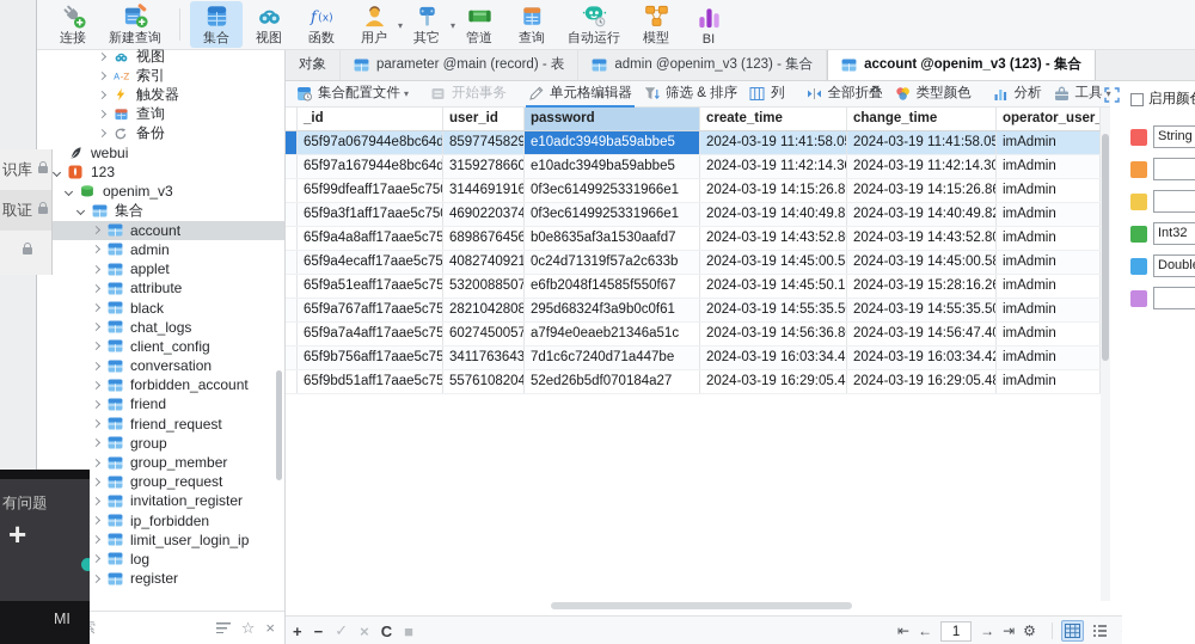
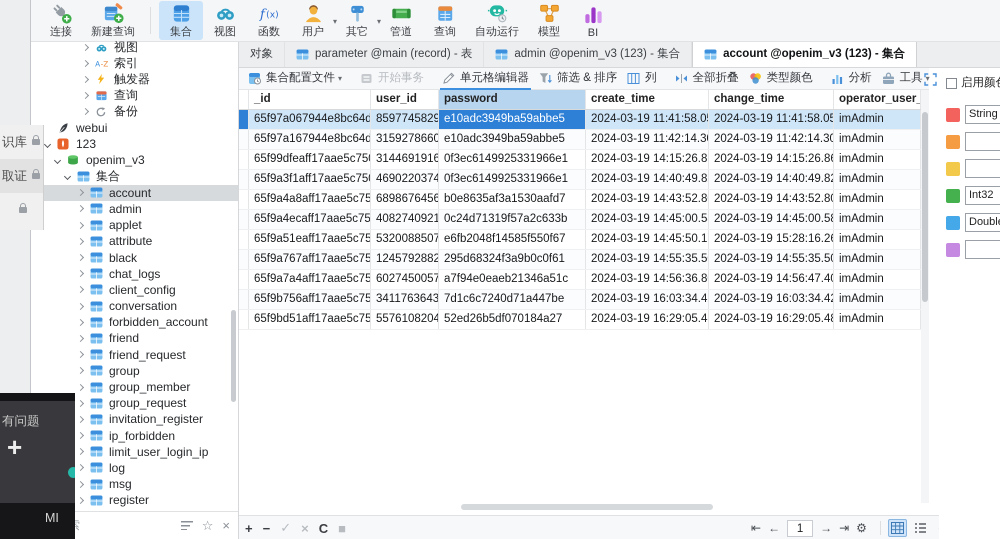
  连接
  新建查询
  集合
  视图
  f
  (x)
  函数
  用户
  ▾
  其它
  ▾
  管道
  查询
  自动运行
  模型
  BI
  视图
  A
  -Z
  索引
  触发器
  查询
  备份
  webui
  123
  openim_v3
  集合
  account
  admin
  applet
  attribute
  black
  chat_logs
  client_config
  conversation
  forbidden_account
  friend
  friend_request
  group
  group_member
  group_request
  invitation_register
  ip_forbidden
  limit_user_login_ip
  log
+ msg
  register
  ☆
  ×
  对象
  parameter @main (record) - 表
  admin @openim_v3 (123) - 集合
  account @openim_v3 (123) - 集合
  集合配置文件
  ▾
  开始事务
  单元格编辑器
  筛选 & 排序
  列
  全部折叠
  类型颜色
  分析
  工具
  ▾
  _id
  user_id
  password
  create_time
  change_time
  operator_user_
  65f97a067944e8bc64d
  8597745829
  e10adc3949ba59abbe5
  2024-03-19 11:41:58.0
  2024-03-19 11:41:58.05
  imAdmin
  65f97a167944e8bc64d
  3159278660
  e10adc3949ba59abbe5
  2024-03-19 11:42:14.3
  2024-03-19 11:42:14.30
  imAdmin
  65f99dfeaff17aae5c75
  3144691916
  0f3ec6149925331966e1
  2024-03-19 14:15:26.8
  2024-03-19 14:15:26.86
  imAdmin
  65f9a3f1aff17aae5c75
  4690220374
  0f3ec6149925331966e1
  2024-03-19 14:40:49.8
  2024-03-19 14:40:49.82
  imAdmin
  65f9a4a8aff17aae5c75
  6898676456
  b0e8635af3a1530aafd7
  2024-03-19 14:43:52.8
  2024-03-19 14:43:52.80
  imAdmin
  65f9a4ecaff17aae5c75
  4082740921
  0c24d71319f57a2c633b
  2024-03-19 14:45:00.5
  2024-03-19 14:45:00.58
  imAdmin
  65f9a51eaff17aae5c75
  5320088507
  e6fb2048f14585f550f67
  2024-03-19 14:45:50.1
  2024-03-19 15:28:16.26
  imAdmin
  65f9a767aff17aae5c75
- 2821042808
+ 1245792882
  295d68324f3a9b0c0f61
  2024-03-19 14:55:35.5
  2024-03-19 14:55:35.50
  imAdmin
  65f9a7a4aff17aae5c75
  6027450057
  a7f94e0eaeb21346a51c
  2024-03-19 14:56:36.8
  2024-03-19 14:56:47.40
  imAdmin
  65f9b756aff17aae5c75
  3411763643
  7d1c6c7240d71a447be
  2024-03-19 16:03:34.4
  2024-03-19 16:03:34.42
  imAdmin
  65f9bd51aff17aae5c75
  5576108204
  52ed26b5df070184a27
  2024-03-19 16:29:05.4
  2024-03-19 16:29:05.48
  imAdmin
  +
  −
  ✓
  ×
  C
  ■
  ⇤
  ←
  1
  →
  ⇥
  ⚙
  启用颜
  String
  Int32
  Doubl
  识库
  取证
  有问题
  +
  MI
